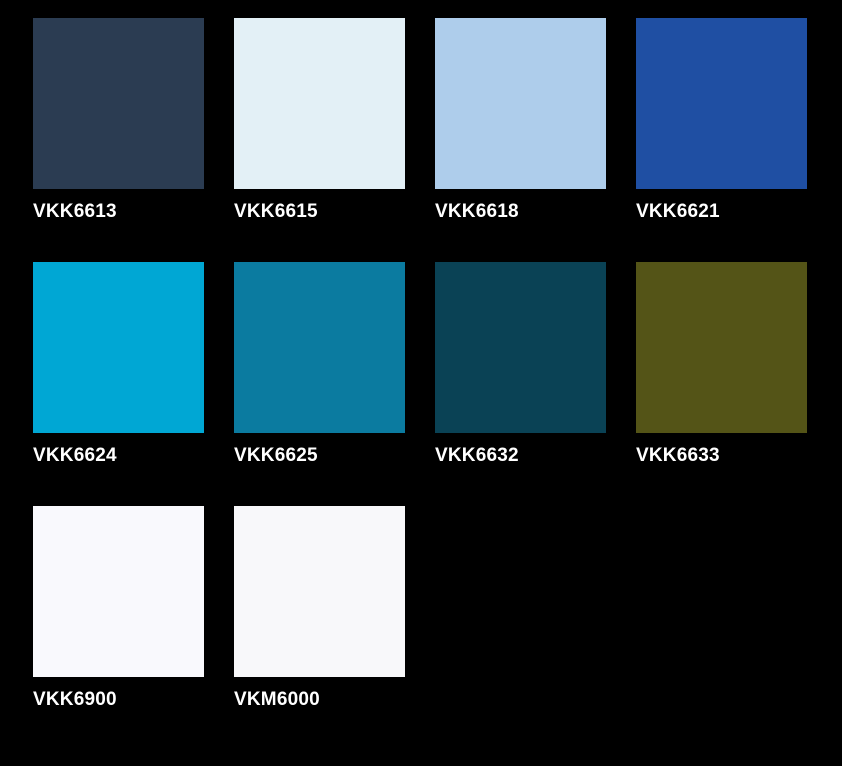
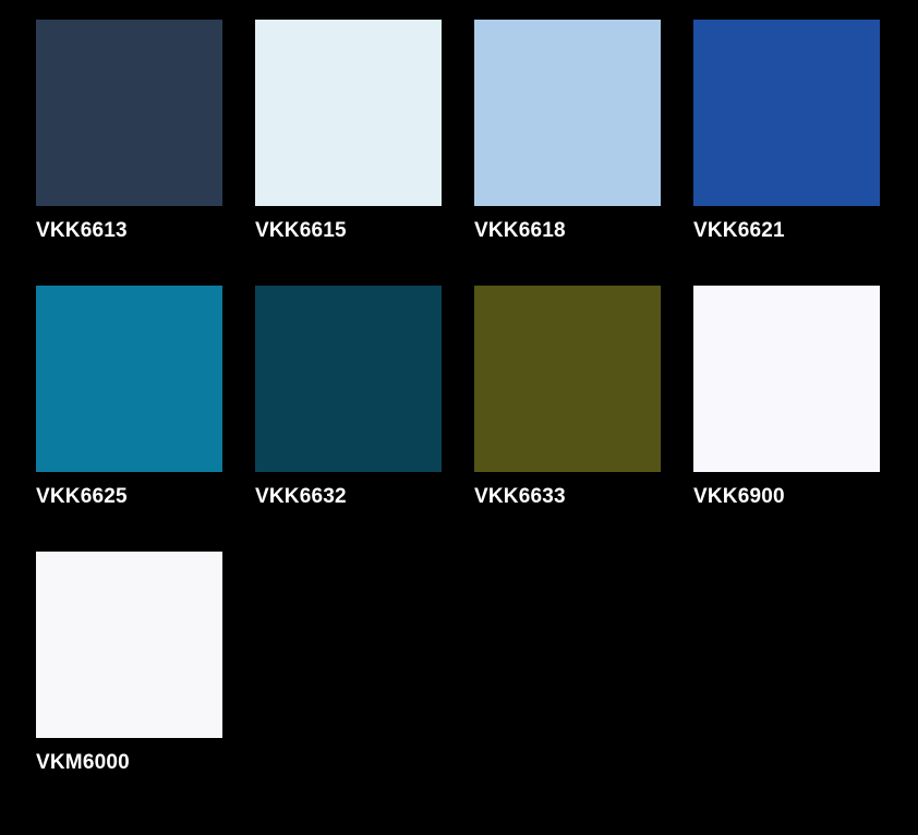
  VKK6613
  VKK6615
  VKK6618
  VKK6621
- VKK6624
  VKK6625
  VKK6632
  VKK6633
  VKK6900
  VKM6000
